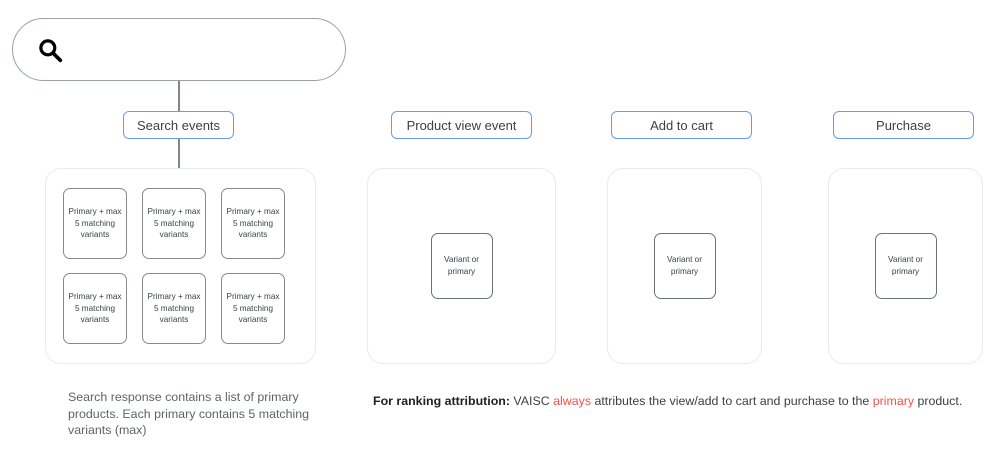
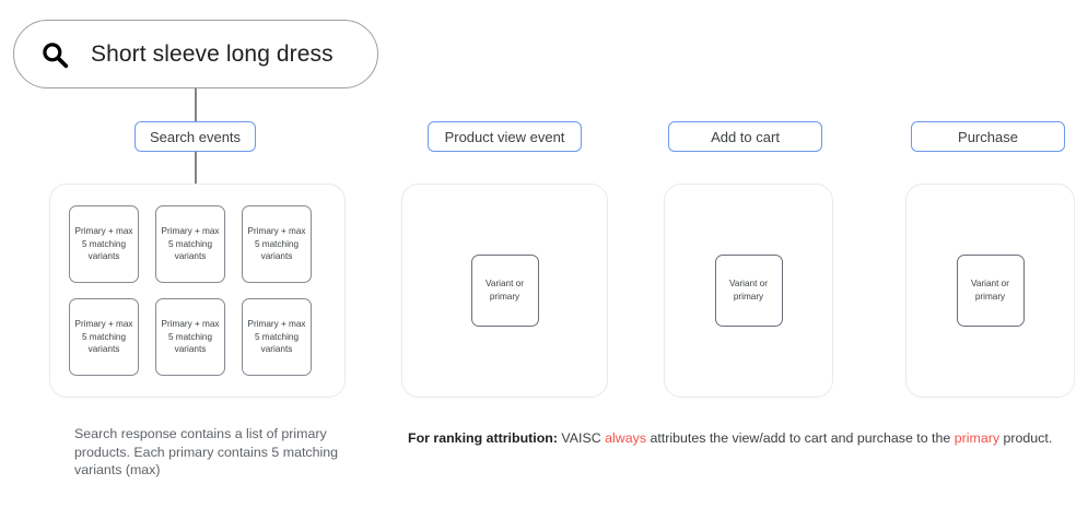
+ Short sleeve long dress
  Search events
  Product view event
  Add to cart
  Purchase
  Primary + max 5 matching variants
  Primary + max 5 matching variants
  Primary + max 5 matching variants
  Primary + max 5 matching variants
  Primary + max 5 matching variants
  Primary + max 5 matching variants
  Variant or primary
  Variant or primary
  Variant or primary
  Search response contains a list of primary products. Each primary contains 5 matching variants (max)
  For ranking attribution: VAISC always attributes the view/add to cart and purchase to the primary product.
